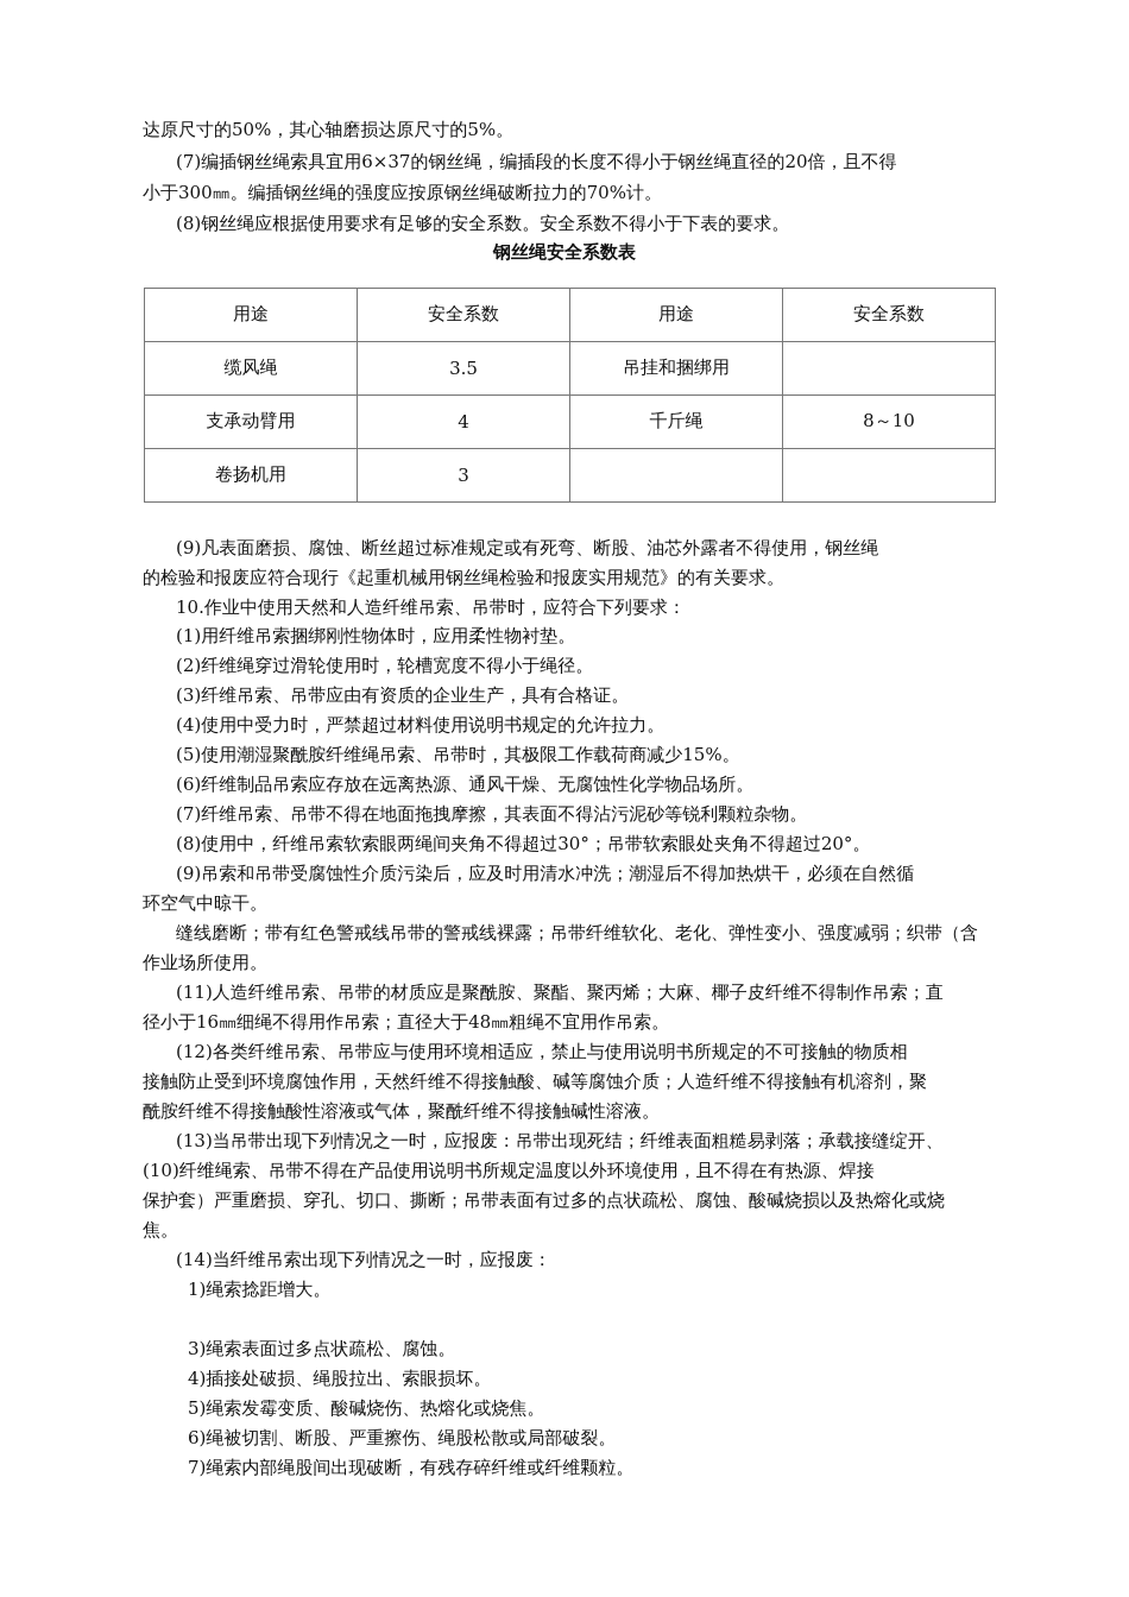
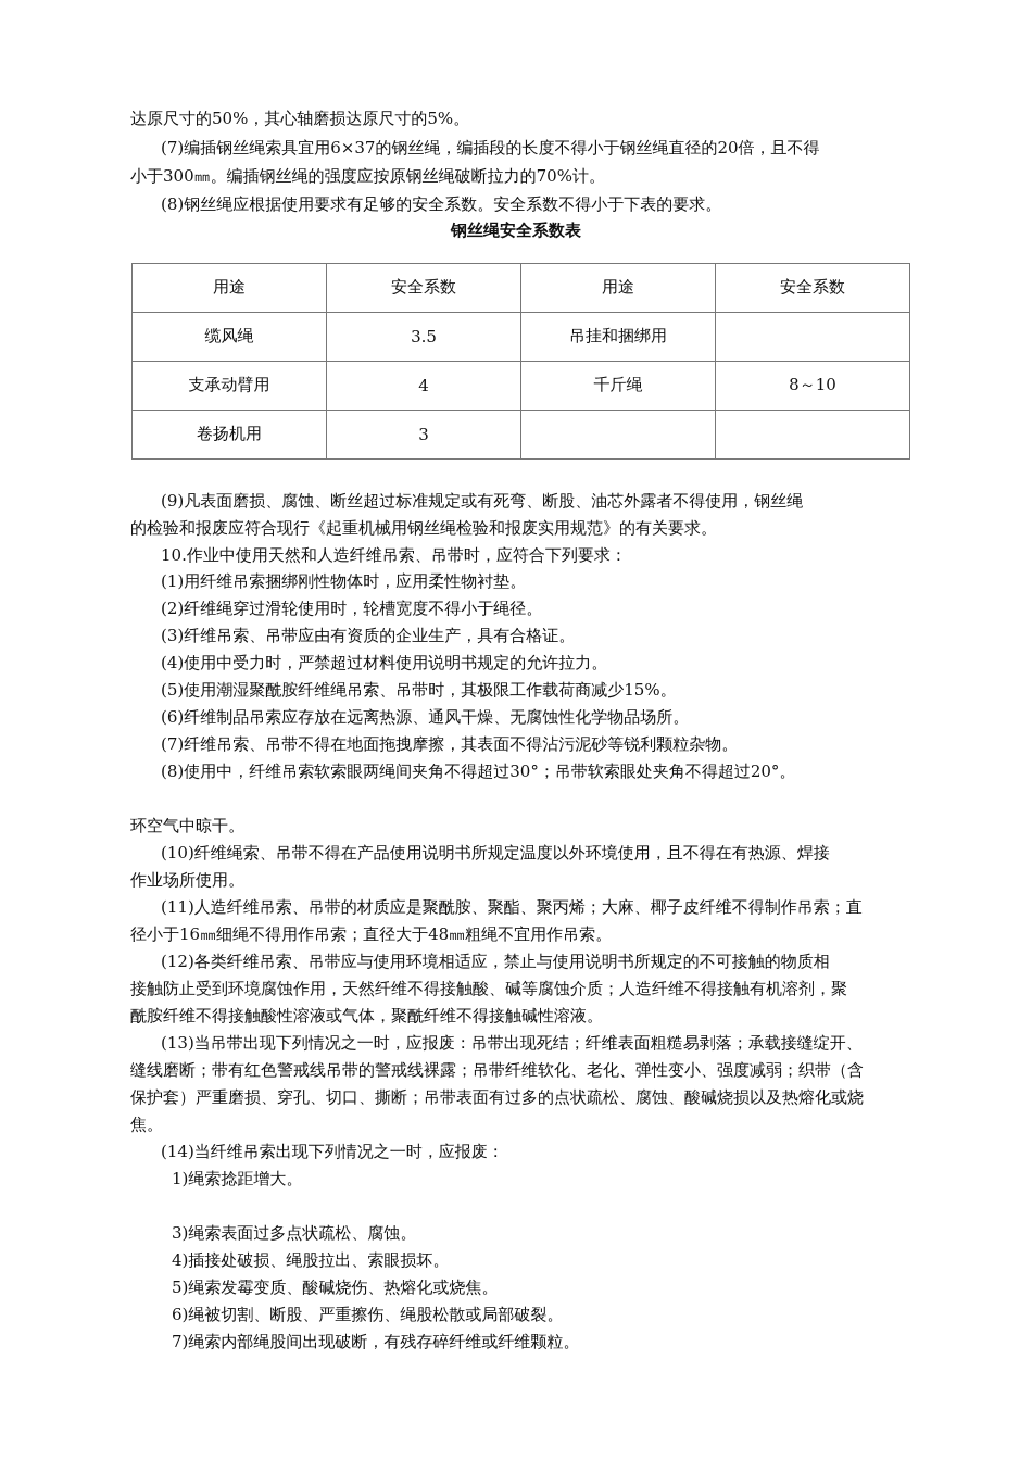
  达原尺寸的50%，其心轴磨损达原尺寸的5%。
  (7)编插钢丝绳索具宜用6×37的钢丝绳，编插段的长度不得小于钢丝绳直径的20倍，且不得
  小于300㎜。编插钢丝绳的强度应按原钢丝绳破断拉力的70%计。
  (8)钢丝绳应根据使用要求有足够的安全系数。安全系数不得小于下表的要求。
  钢丝绳安全系数表
  用途	安全系数	用途	安全系数
  缆风绳	3.5	吊挂和捆绑用
  支承动臂用	4	千斤绳	8～10
  卷扬机用	3
  (9)凡表面磨损、腐蚀、断丝超过标准规定或有死弯、断股、油芯外露者不得使用，钢丝绳
  的检验和报废应符合现行《起重机械用钢丝绳检验和报废实用规范》的有关要求。
  10.作业中使用天然和人造纤维吊索、吊带时，应符合下列要求：
  (1)用纤维吊索捆绑刚性物体时，应用柔性物衬垫。
  (2)纤维绳穿过滑轮使用时，轮槽宽度不得小于绳径。
  (3)纤维吊索、吊带应由有资质的企业生产，具有合格证。
  (4)使用中受力时，严禁超过材料使用说明书规定的允许拉力。
  (5)使用潮湿聚酰胺纤维绳吊索、吊带时，其极限工作载荷商减少15%。
  (6)纤维制品吊索应存放在远离热源、通风干燥、无腐蚀性化学物品场所。
  (7)纤维吊索、吊带不得在地面拖拽摩擦，其表面不得沾污泥砂等锐利颗粒杂物。
  (8)使用中，纤维吊索软索眼两绳间夹角不得超过30°；吊带软索眼处夹角不得超过20°。
- (9)吊索和吊带受腐蚀性介质污染后，应及时用清水冲洗；潮湿后不得加热烘干，必须在自然循
  环空气中晾干。
- 缝线磨断；带有红色警戒线吊带的警戒线裸露；吊带纤维软化、老化、弹性变小、强度减弱；织带（含
+ (10)纤维绳索、吊带不得在产品使用说明书所规定温度以外环境使用，且不得在有热源、焊接
  作业场所使用。
  (11)人造纤维吊索、吊带的材质应是聚酰胺、聚酯、聚丙烯；大麻、椰子皮纤维不得制作吊索；直
  径小于16㎜细绳不得用作吊索；直径大于48㎜粗绳不宜用作吊索。
  (12)各类纤维吊索、吊带应与使用环境相适应，禁止与使用说明书所规定的不可接触的物质相
  接触防止受到环境腐蚀作用，天然纤维不得接触酸、碱等腐蚀介质；人造纤维不得接触有机溶剂，聚
  酰胺纤维不得接触酸性溶液或气体，聚酰纤维不得接触碱性溶液。
  (13)当吊带出现下列情况之一时，应报废：吊带出现死结；纤维表面粗糙易剥落；承载接缝绽开、
- (10)纤维绳索、吊带不得在产品使用说明书所规定温度以外环境使用，且不得在有热源、焊接
+ 缝线磨断；带有红色警戒线吊带的警戒线裸露；吊带纤维软化、老化、弹性变小、强度减弱；织带（含
  保护套）严重磨损、穿孔、切口、撕断；吊带表面有过多的点状疏松、腐蚀、酸碱烧损以及热熔化或烧
  焦。
  (14)当纤维吊索出现下列情况之一时，应报废：
  1)绳索捻距增大。
  3)绳索表面过多点状疏松、腐蚀。
  4)插接处破损、绳股拉出、索眼损坏。
  5)绳索发霉变质、酸碱烧伤、热熔化或烧焦。
  6)绳被切割、断股、严重擦伤、绳股松散或局部破裂。
  7)绳索内部绳股间出现破断，有残存碎纤维或纤维颗粒。
